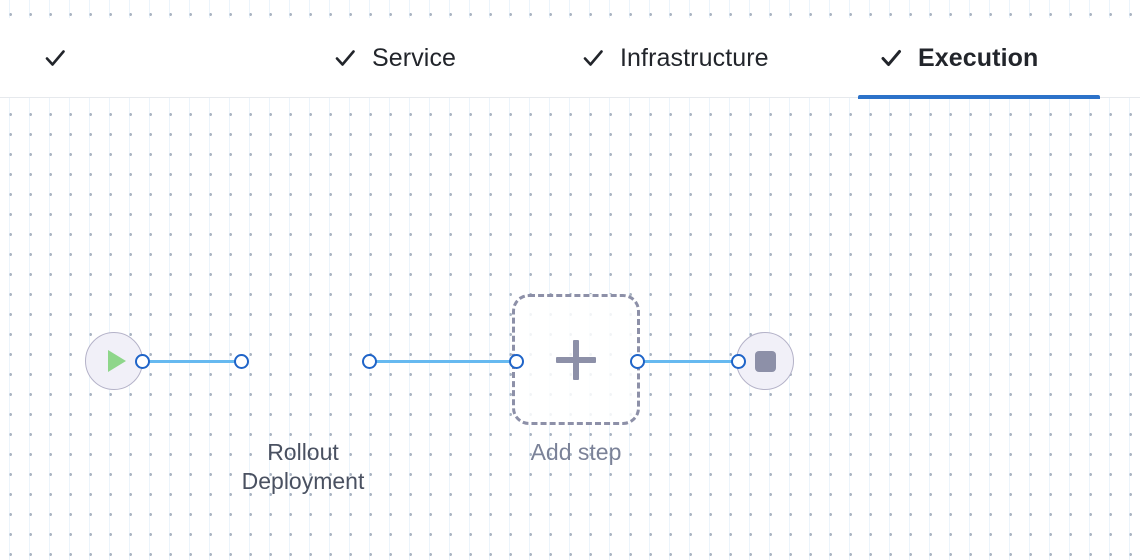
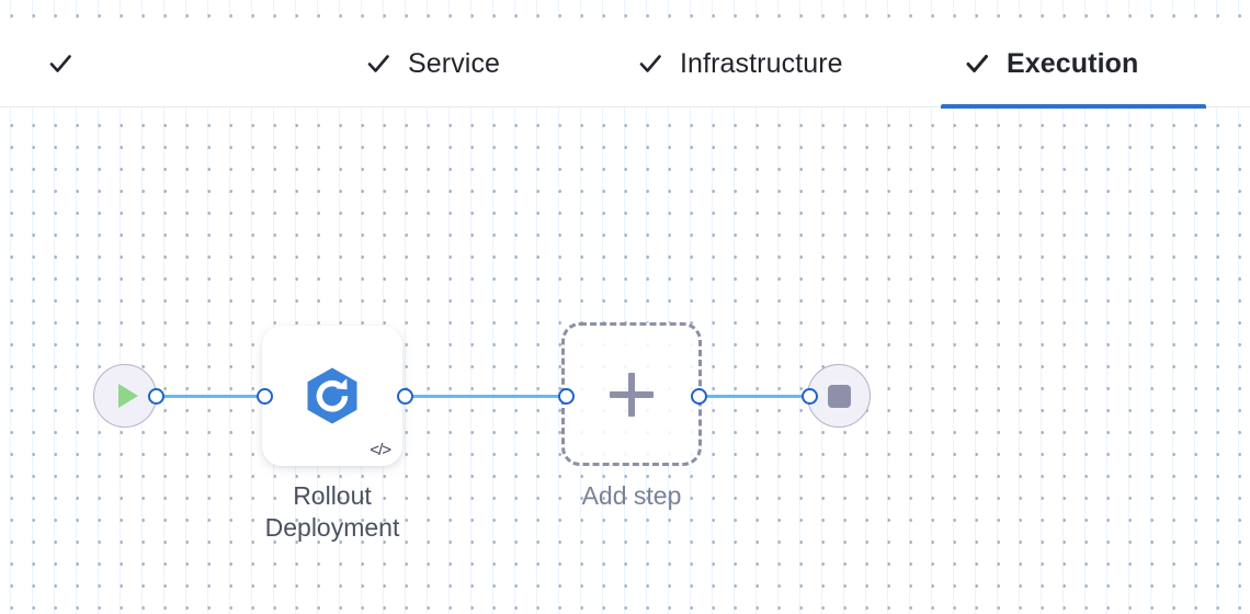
  Service
  Infrastructure
  Execution
+ </>
  Rollout
  Deployment
  Add step
